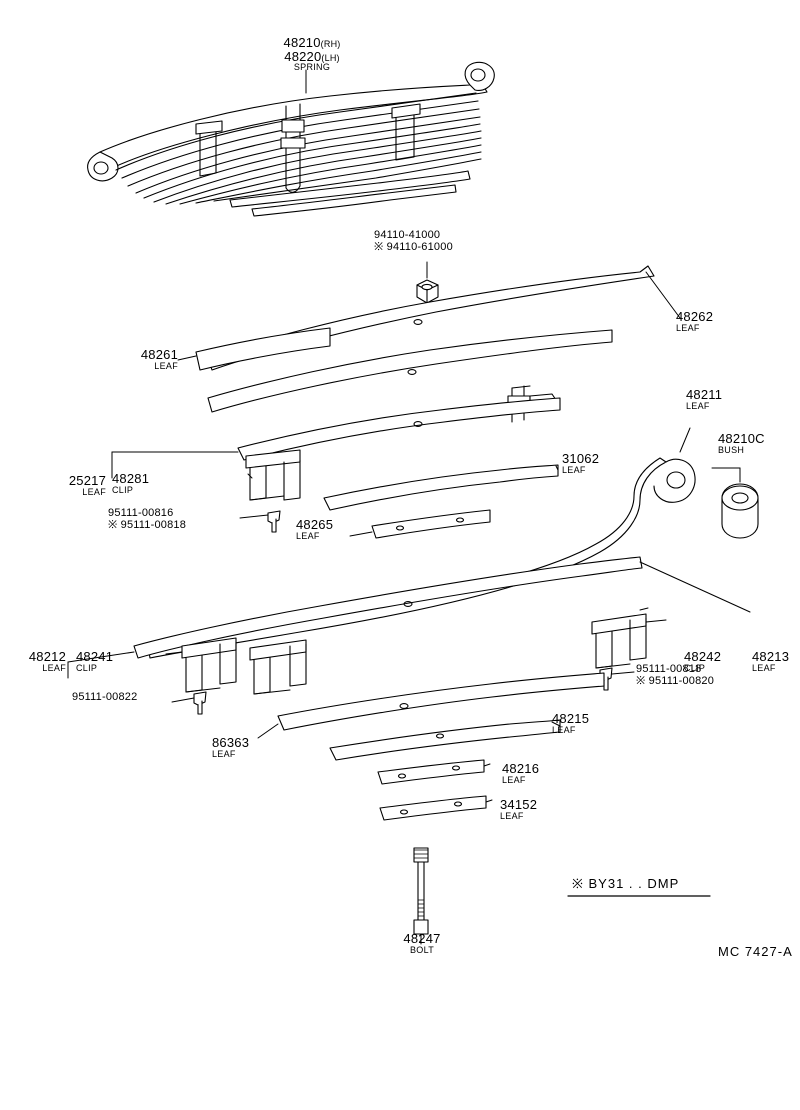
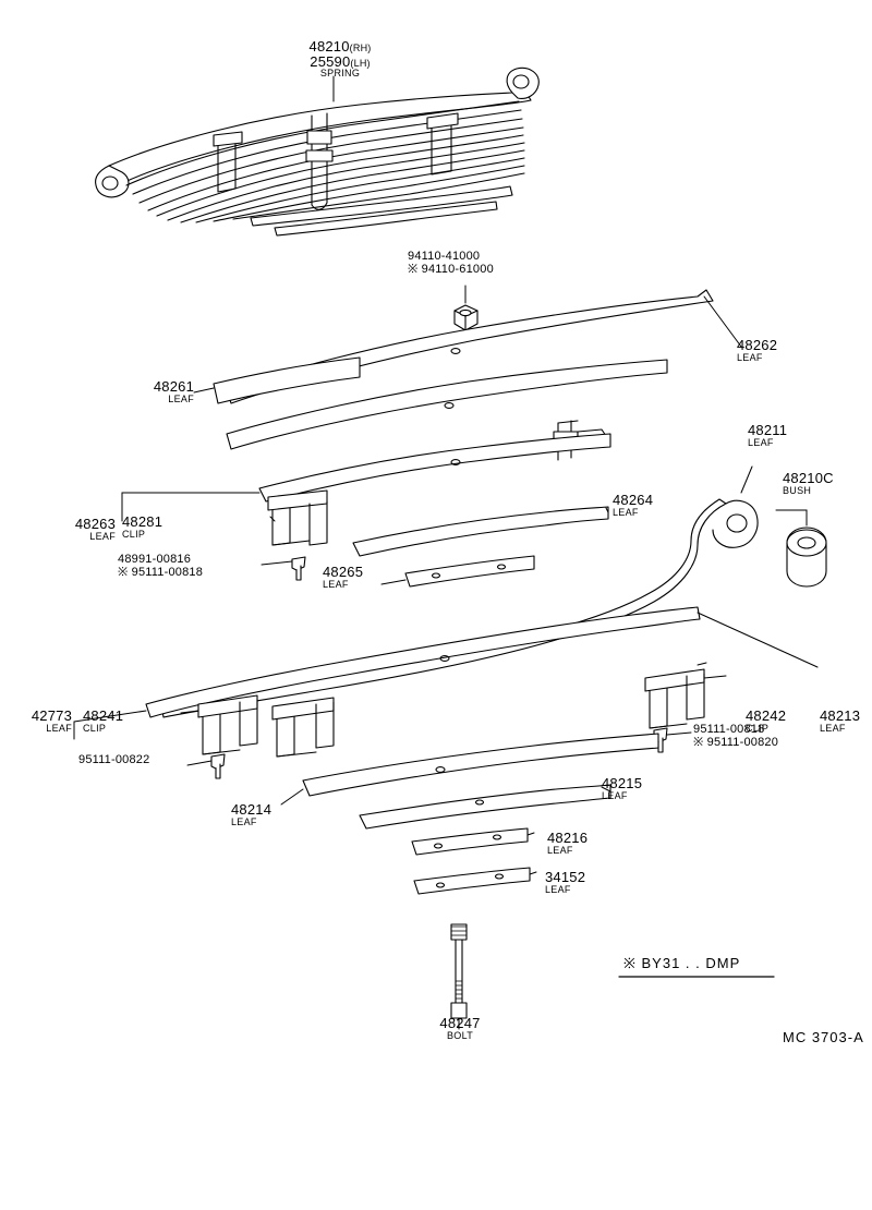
  48210(RH)
- 48220(LH)
+ 25590(LH)
  SPRING
  94110-41000
  ※ 94110-61000
  48262
  LEAF
  48261
  LEAF
  48211
  LEAF
  48210C
  BUSH
- 25217
+ 48263
  LEAF
  48281
  CLIP
- 95111-00816
+ 48991-00816
  ※ 95111-00818
- 31062
+ 48264
  LEAF
  48265
  LEAF
- 48212
+ 42773
  LEAF
  48241
  CLIP
  95111-00822
  48242
  CLIP
  48213
  LEAF
  95111-00818
  ※ 95111-00820
- 86363
+ 48214
  LEAF
  48215
  LEAF
  48216
  LEAF
  34152
  LEAF
  48247
  BOLT
  ※ BY31 . . DMP
- MC 7427-A
+ MC 3703-A
